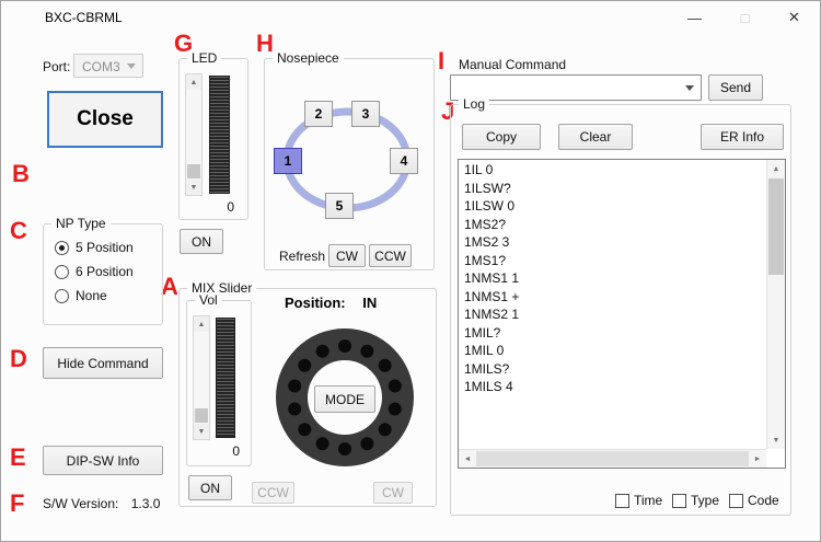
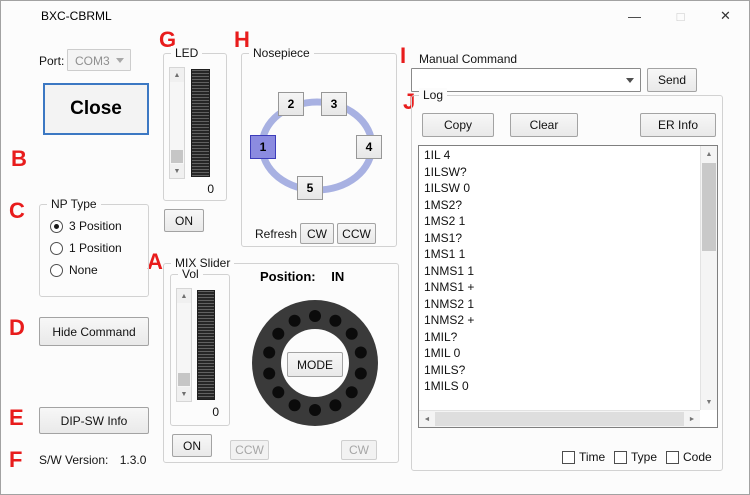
  BXC-CBRML
  —
  □
  ✕
  A
  B
  C
  D
  E
  F
  G
  H
  I
  J
  Port:
  COM3
  Close
  NP Type
- 5 Position
+ 3 Position
- 6 Position
+ 1 Position
  None
  Hide Command
  DIP-SW Info
  S/W Version: 1.3.0
  LED
  0
  ON
  Nosepiece
  1
  2
  3
  4
  5
  Refresh
  CW
  CCW
  MIX Slider
  Vol
  0
  ON
  Position: IN
  MODE
  CCW
  CW
  Manual Command
  Send
  Log
  Copy
  Clear
  ER Info
- 1IL 0
+ 1IL 4
  1ILSW?
  1ILSW 0
  1MS2?
- 1MS2 3
+ 1MS2 1
  1MS1?
+ 1MS1 1
  1NMS1 1
  1NMS1 +
  1NMS2 1
+ 1NMS2 +
  1MIL?
  1MIL 0
  1MILS?
- 1MILS 4
+ 1MILS 0
  Time
  Type
  Code
